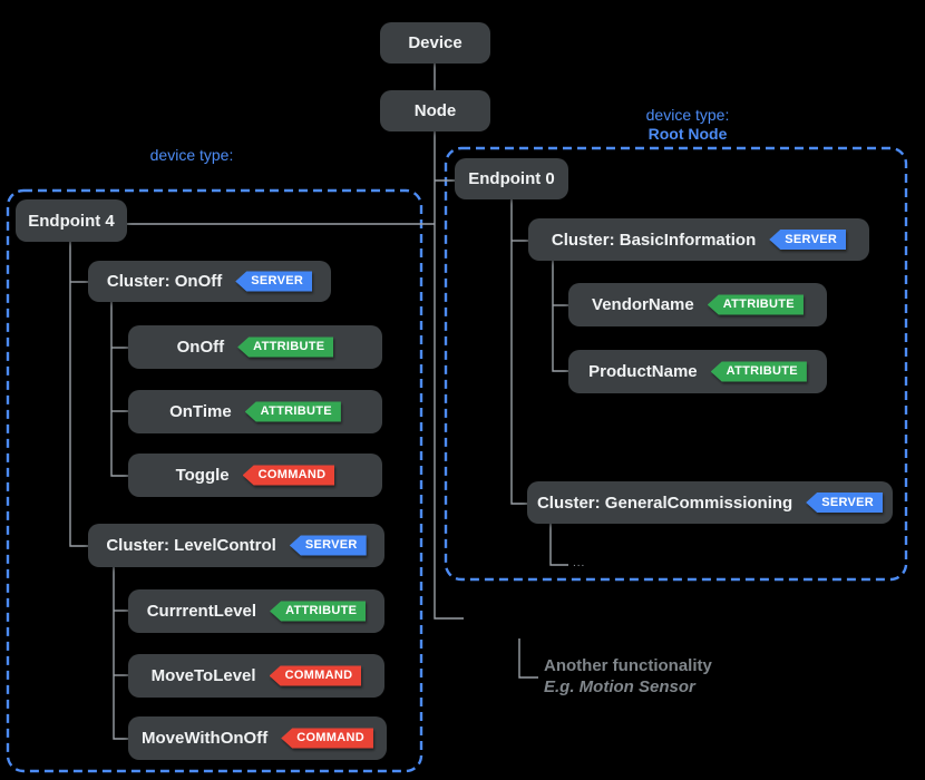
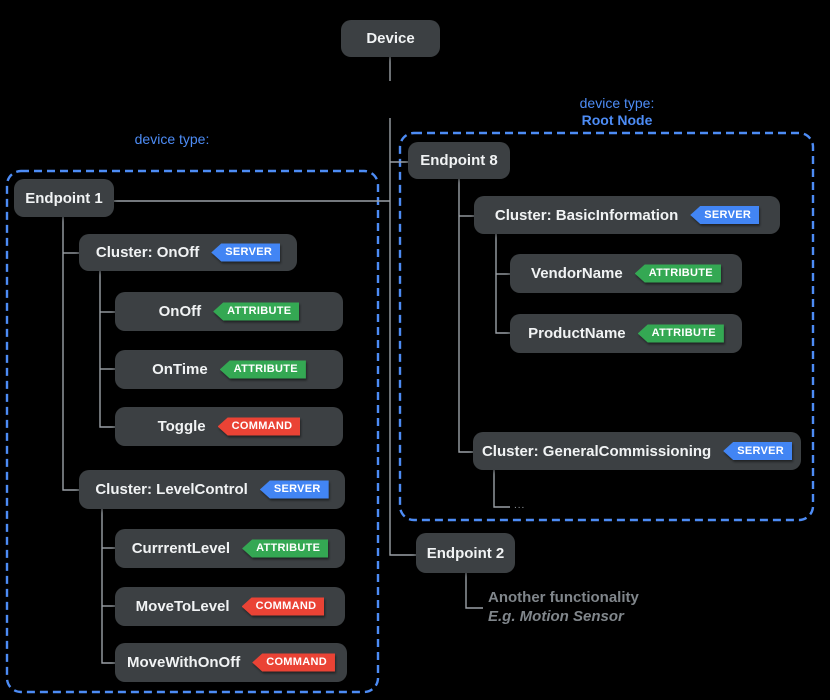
  device type:
  Root Node
  device type:
  Device
- Node
- Endpoint 0
+ Endpoint 8
  Cluster: BasicInformation
  SERVER
  VendorName
  ATTRIBUTE
  ProductName
  ATTRIBUTE
  Cluster: GeneralCommissioning
  SERVER
  ...
- Endpoint 4
+ Endpoint 1
  Cluster: OnOff
  SERVER
  OnOff
  ATTRIBUTE
  OnTime
  ATTRIBUTE
  Toggle
  COMMAND
  Cluster: LevelControl
  SERVER
  CurrrentLevel
  ATTRIBUTE
  MoveToLevel
  COMMAND
  MoveWithOnOff
  COMMAND
+ Endpoint 2
  Another functionality
  E.g. Motion Sensor
